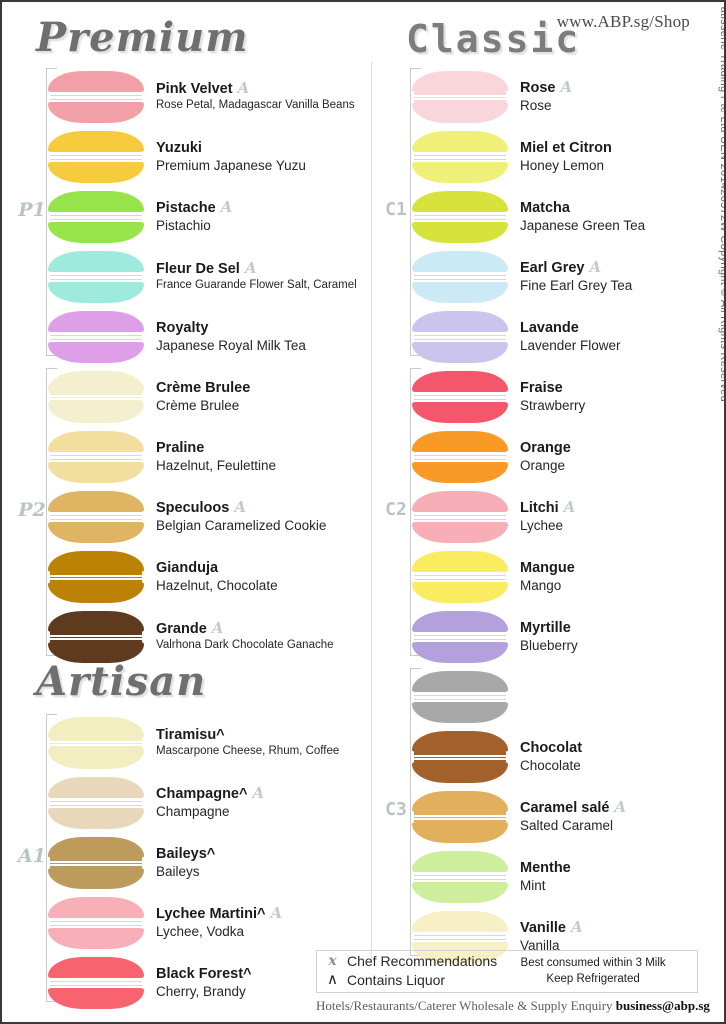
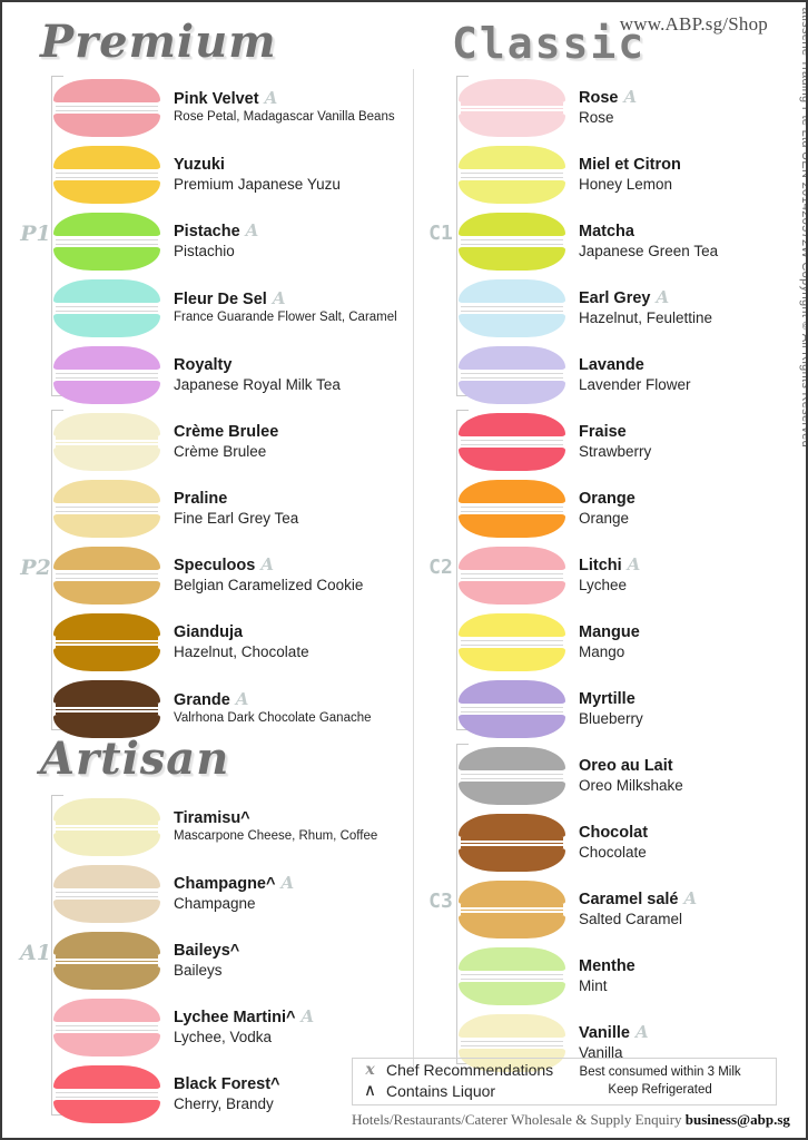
  www.ABP.sg/Shop
  Premium
  Classic
  Artisan
  P1
  Pink Velvet
  A
  Rose Petal, Madagascar Vanilla Beans
  Yuzuki
  Premium Japanese Yuzu
  Pistache
  A
  Pistachio
  Fleur De Sel
  A
  France Guarande Flower Salt, Caramel
  Royalty
  Japanese Royal Milk Tea
  P2
  Crème Brulee
  Crème Brulee
  Praline
- Hazelnut, Feulettine
+ Fine Earl Grey Tea
  Speculoos
  A
  Belgian Caramelized Cookie
  Gianduja
  Hazelnut, Chocolate
  Grande
  A
  Valrhona Dark Chocolate Ganache
  A1
  Tiramisu^
  Mascarpone Cheese, Rhum, Coffee
  Champagne^
  A
  Champagne
  Baileys^
  Baileys
  Lychee Martini^
  A
  Lychee, Vodka
  Black Forest^
  Cherry, Brandy
  C1
  Rose
  A
  Rose
  Miel et Citron
  Honey Lemon
  Matcha
  Japanese Green Tea
  Earl Grey
  A
- Fine Earl Grey Tea
+ Hazelnut, Feulettine
  Lavande
  Lavender Flower
  C2
  Fraise
  Strawberry
  Orange
  Orange
  Litchi
  A
  Lychee
  Mangue
  Mango
  Myrtille
  Blueberry
  C3
+ Oreo au Lait
+ Oreo Milkshake
  Chocolat
  Chocolate
  Caramel salé
  A
  Salted Caramel
  Menthe
  Mint
  Vanille
  A
  Vanilla
  x
  Chef Recommendations
  ∧
  Contains Liquor
  Best consumed within 3 Milk
  Keep Refrigerated
  Hotels/Restaurants/Caterer Wholesale & Supply Enquiry business@abp.sg
